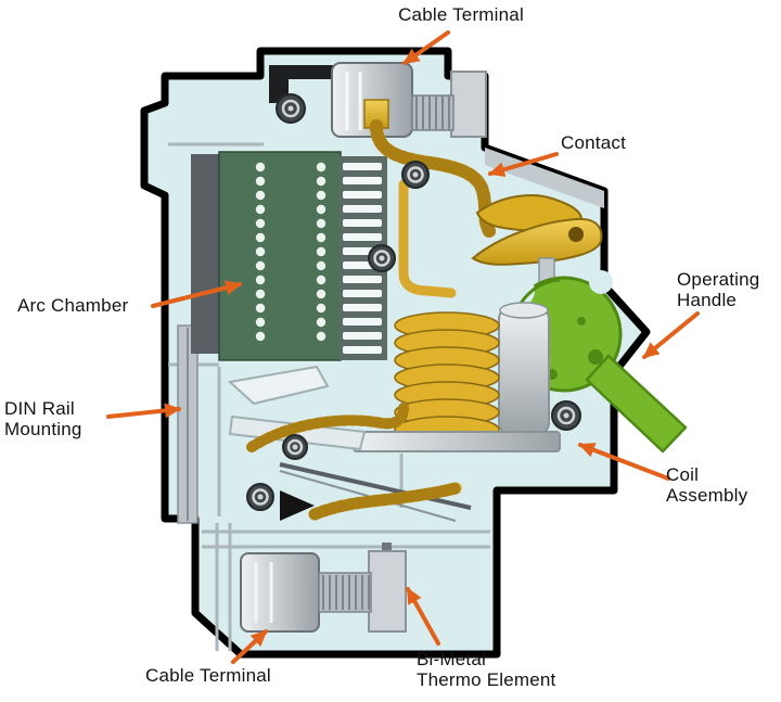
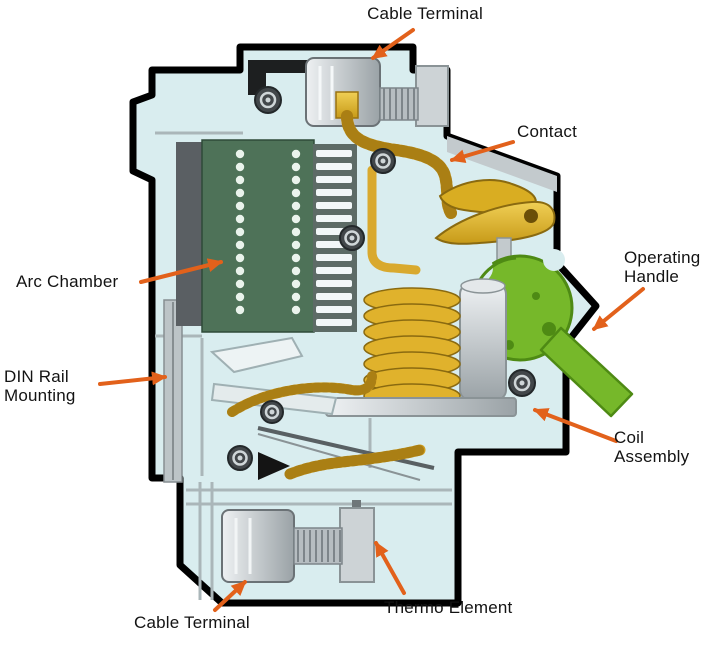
  Cable Terminal
  Contact
  Operating
  Handle
  Arc Chamber
  DIN Rail
  Mounting
  Coil
  Assembly
  Cable Terminal
- Bi-Metal
  Thermo Element
